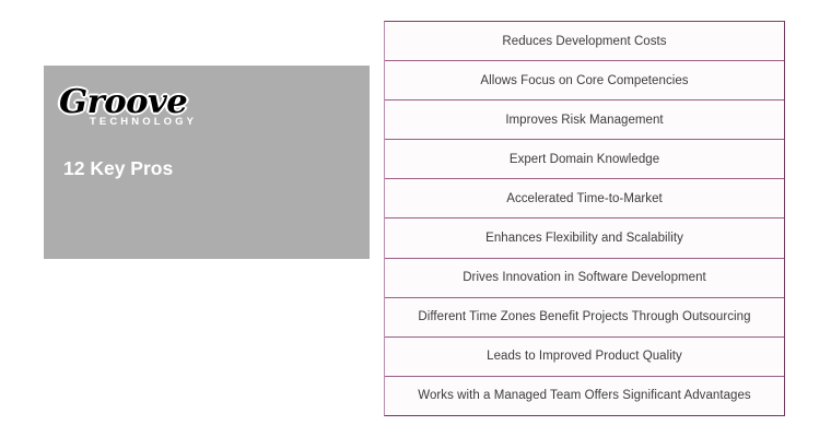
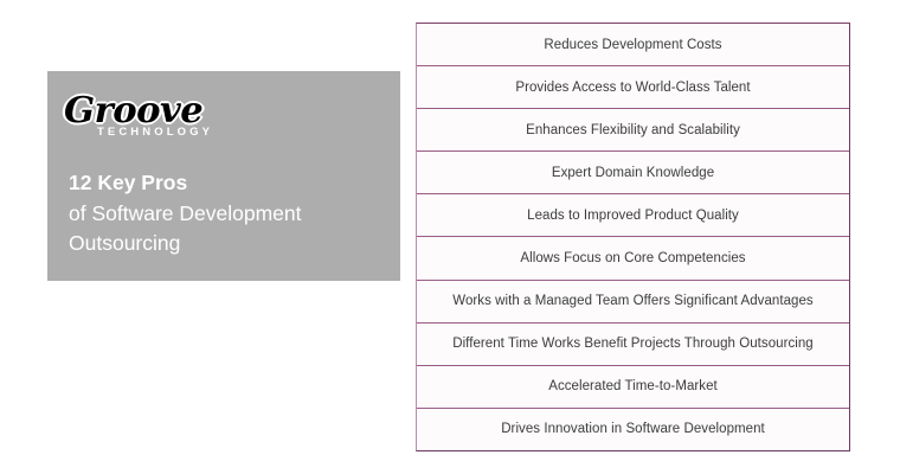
  Groove
  TECHNOLOGY
  12 Key Pros
+ of Software Development
+ Outsourcing
  Reduces Development Costs
+ Provides Access to World-Class Talent
- Allows Focus on Core Competencies
+ Enhances Flexibility and Scalability
- Improves Risk Management
  Expert Domain Knowledge
- Accelerated Time-to-Market
+ Leads to Improved Product Quality
- Enhances Flexibility and Scalability
+ Allows Focus on Core Competencies
- Drives Innovation in Software Development
+ Works with a Managed Team Offers Significant Advantages
- Different Time Zones Benefit Projects Through Outsourcing
+ Different Time Works Benefit Projects Through Outsourcing
- Leads to Improved Product Quality
+ Accelerated Time-to-Market
- Works with a Managed Team Offers Significant Advantages
+ Drives Innovation in Software Development
